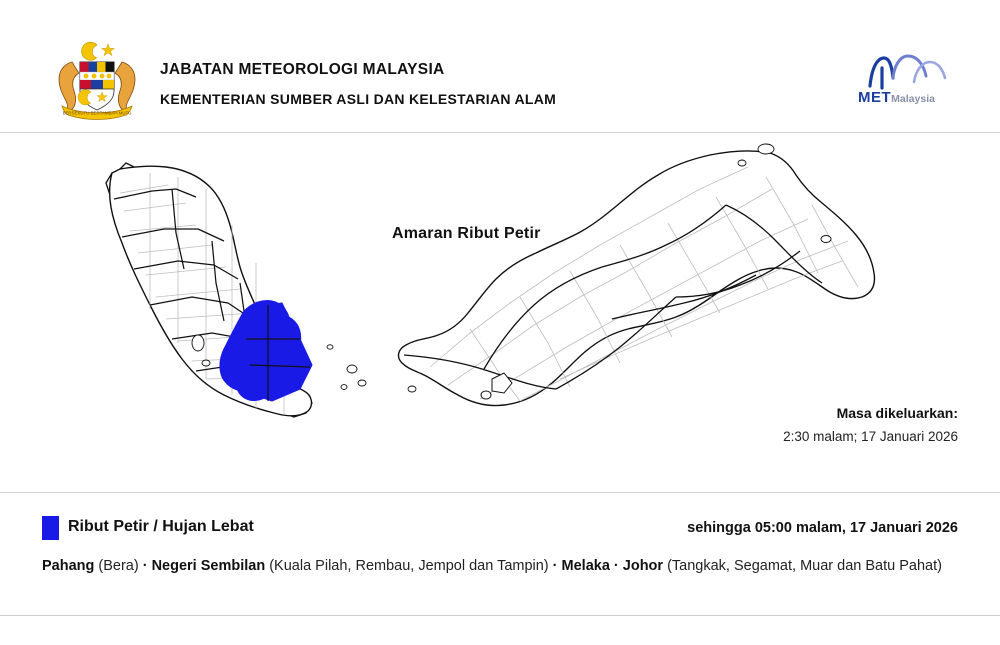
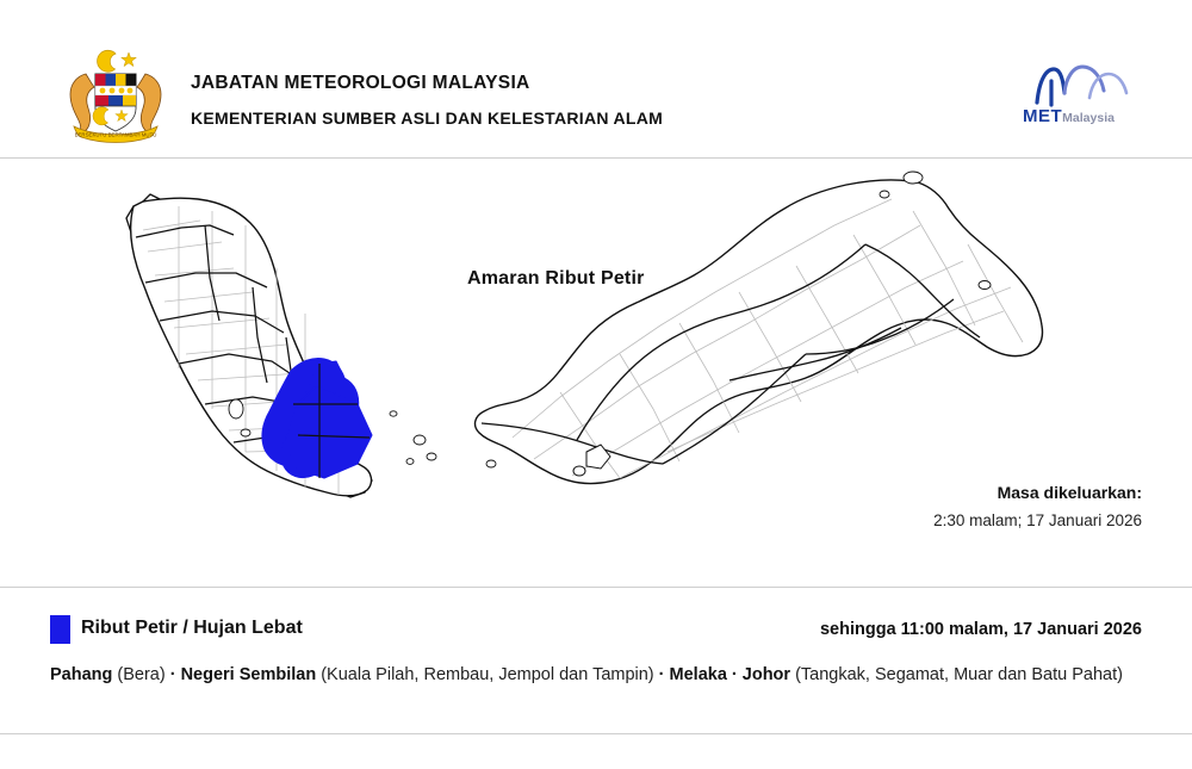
  JABATAN METEOROLOGI MALAYSIA
  KEMENTERIAN SUMBER ASLI DAN KELESTARIAN ALAM
  METMalaysia
  Amaran Ribut Petir
  Masa dikeluarkan:
  2:30 malam; 17 Januari 2026
  Ribut Petir / Hujan Lebat
- sehingga 05:00 malam, 17 Januari 2026
+ sehingga 11:00 malam, 17 Januari 2026
  Pahang (Bera) · Negeri Sembilan (Kuala Pilah, Rembau, Jempol dan Tampin) · Melaka · Johor (Tangkak, Segamat, Muar dan Batu Pahat)
